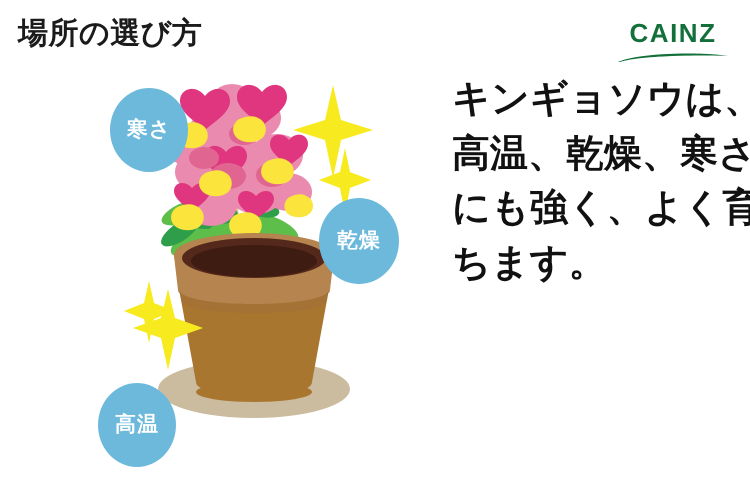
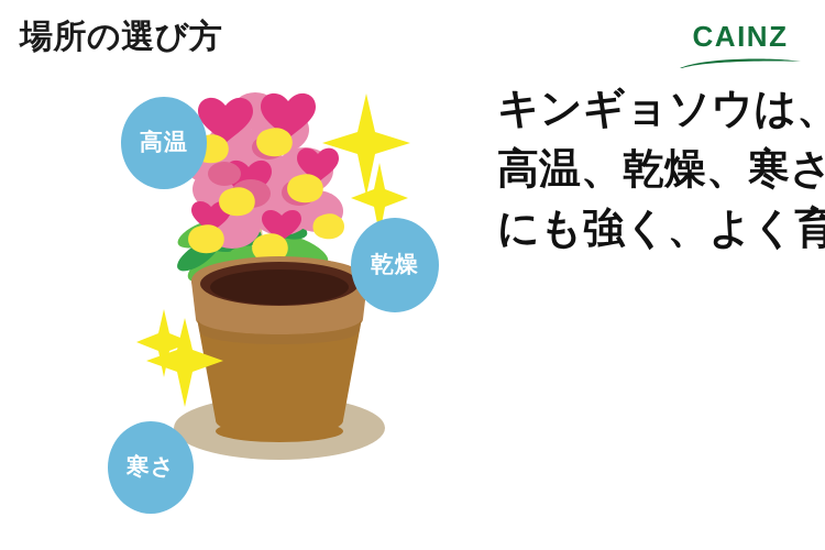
  場所の選び方
  CAINZ
  キンギョソウは、
  高温、乾燥、寒さ
  にも強く、よく育
- ちます。
- 寒さ
+ 高温
  乾燥
- 高温
+ 寒さ
